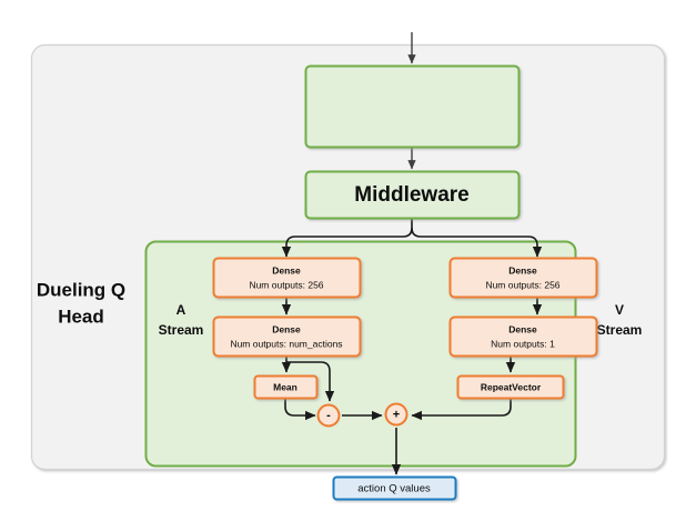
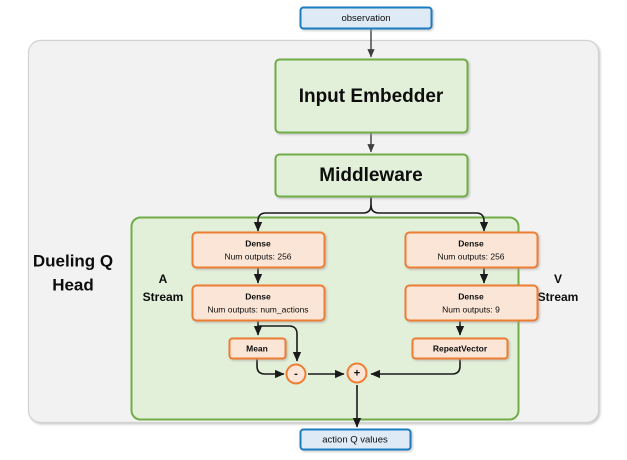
+ observation
+ Input Embedder
  Middleware
  Dueling Q
  Head
  A
  Stream
  V
  Stream
  Dense
  Num outputs: 256
  Dense
  Num outputs: num_actions
  Dense
  Num outputs: 256
  Dense
- Num outputs: 1
+ Num outputs: 9
  Mean
  RepeatVector
  -
  +
  action Q values
